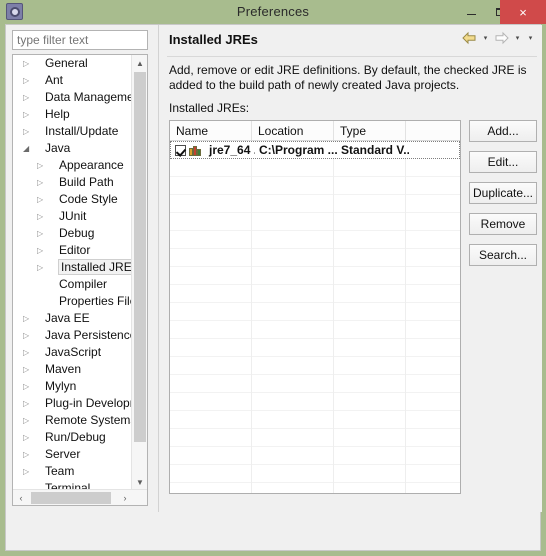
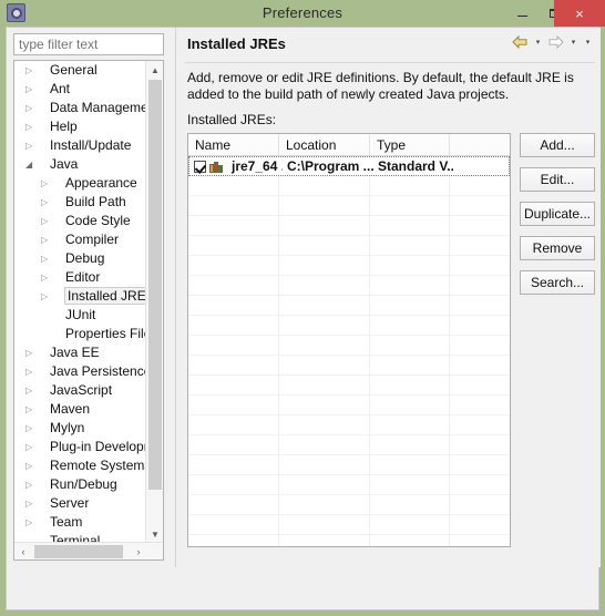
  Preferences
  ×
  type filter text
  ▷
  General
  ▷
  Ant
  ▷
  Data Managem
  ▷
  Help
  ▷
  Install/Update
  ◢
  Java
  ▷
  Appearance
  ▷
  Build Path
  ▷
  Code Style
  ▷
- JUnit
+ Compiler
  ▷
  Debug
  ▷
  Editor
  ▷
  Installed JRE
- Compiler
+ JUnit
  Properties Fil
  ▷
  Java EE
  ▷
  Java Persistenc
  ▷
  JavaScript
  ▷
  Maven
  ▷
  Mylyn
  ▷
  Plug-in Develop
  ▷
  Remote System
  ▷
  Run/Debug
  ▷
  Server
  ▷
  Team
  Terminal
  ▲
  ▼
  ‹
  ›
  Installed JREs
- Add, remove or edit JRE definitions. By default, the checked JRE is added to the build path of newly created Java projects.
+ Add, remove or edit JRE definitions. By default, the default JRE is added to the build path of newly created Java projects.
  Installed JREs:
  Name
  Location
  Type
  jre7_64
  C:\Program ...
  Standard V..
  Add...
  Edit...
  Duplicate...
  Remove
  Search...
